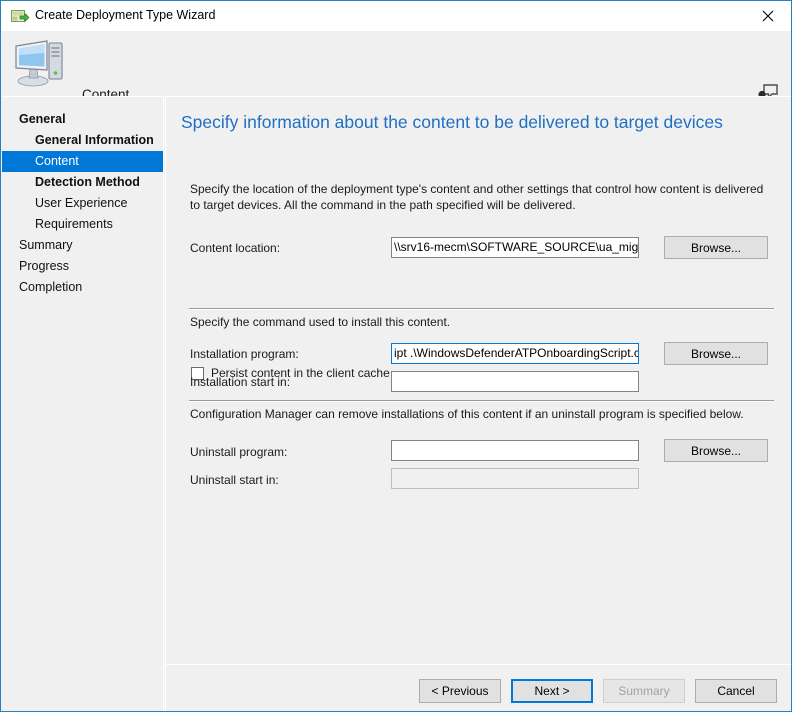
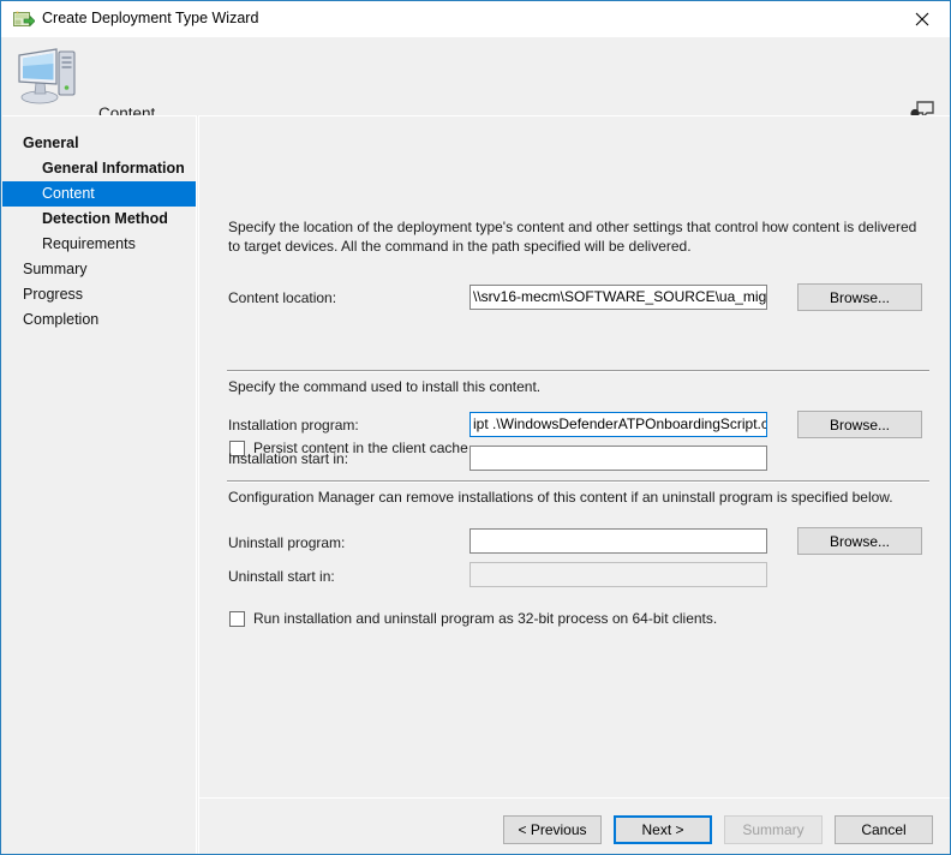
  Create Deployment Type Wizard
  Content
  General
  General Information
  Content
  Detection Method
- User Experience
  Requirements
  Summary
  Progress
  Completion
- Specify information about the content to be delivered to target devices
  Specify the location of the deployment type's content and other settings that control how content is delivered to target devices. All the command in the path specified will be delivered.
  Content location:
  \\srv16-mecm\SOFTWARE_SOURCE\ua_mig
  Browse...
  Persist content in the client cache
  Specify the command used to install this content.
  Installation program:
  ipt .\WindowsDefenderATPOnboardingScript.c
  Browse...
  Installation start in:
  Configuration Manager can remove installations of this content if an uninstall program is specified below.
  Uninstall program:
  Browse...
  Uninstall start in:
+ Run installation and uninstall program as 32-bit process on 64-bit clients.
  < Previous
  Next >
  Summary
  Cancel
